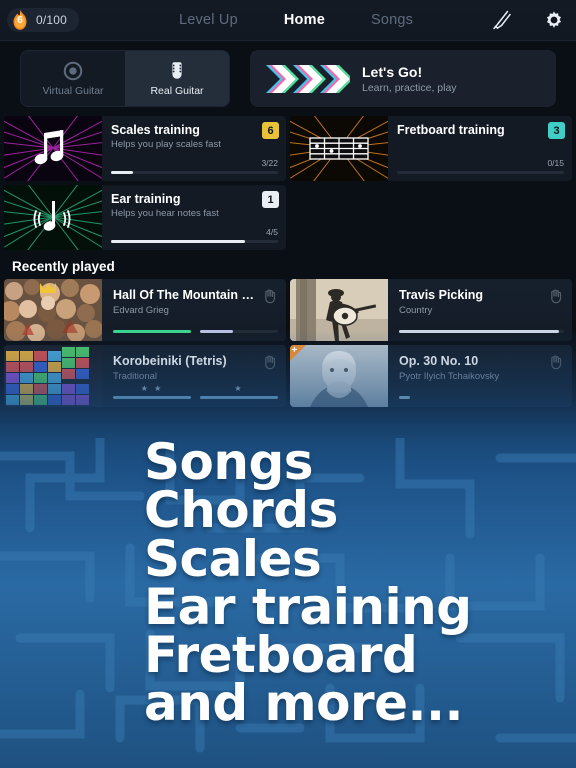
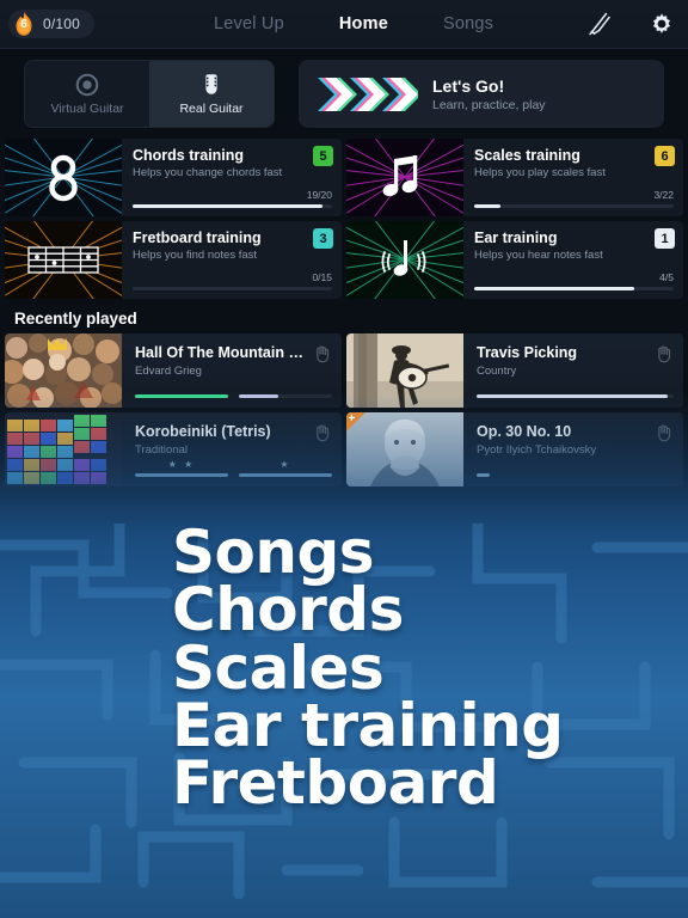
  6
  0/100
  Level Up
  Home
  Songs
  Virtual Guitar
  Real Guitar
  Let's Go!
  Learn, practice, play
+ Chords training
+ Helps you change chords fast
+ 5
+ 19/20
  Scales training
  Helps you play scales fast
  6
  3/22
  Fretboard training
+ Helps you find notes fast
  3
  0/15
  Ear training
  Helps you hear notes fast
  1
  4/5
  Recently played
  Hall Of The Mountain King
  Edvard Grieg
  Travis Picking
  Country
  +
  Songs
  Chords
  Scales
  Ear training
  Fretboard
- and more...
